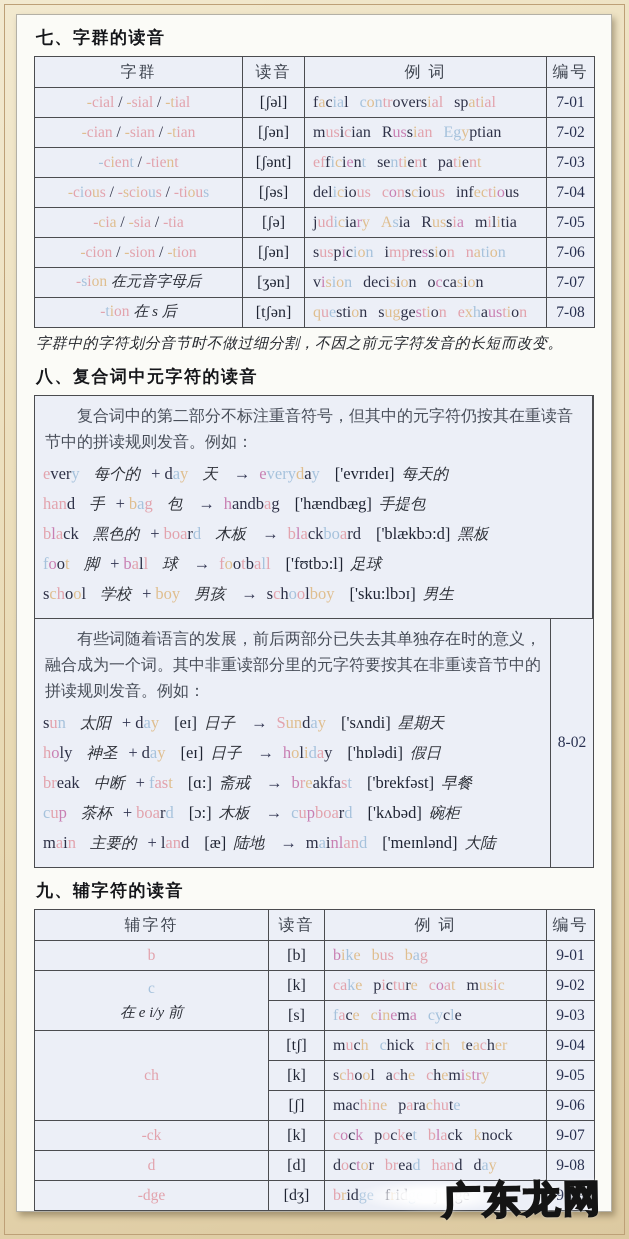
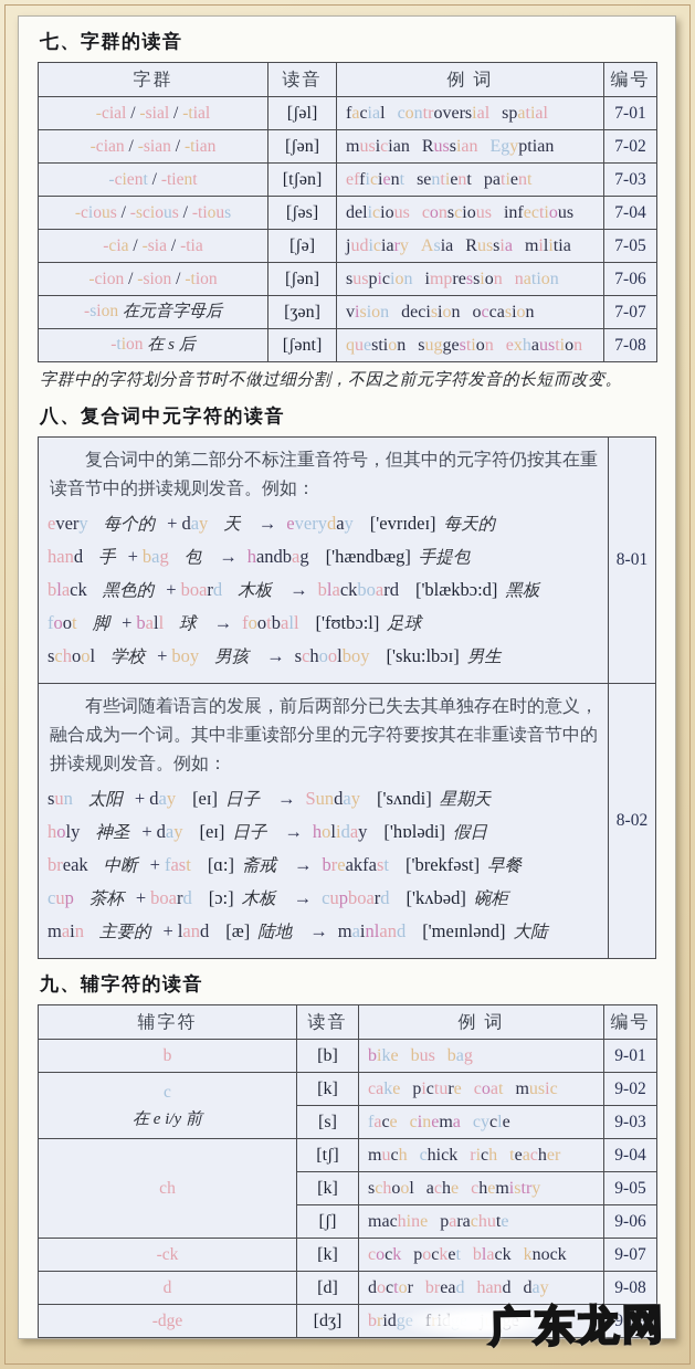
  七、字群的读音
  字群	读音	例 词	编号
  -cial / -sial / -tial	[ʃəl]	facial controversial spatial	7-01
  -cian / -sian / -tian	[ʃən]	musician Russian Egyptian	7-02
- -cient / -tient	[ʃənt]	efficient sentient patient	7-03
+ -cient / -tient	[tʃən]	efficient sentient patient	7-03
  -cious / -scious / -tious	[ʃəs]	delicious conscious infectious	7-04
  -cia / -sia / -tia	[ʃə]	judiciary Asia Russia militia	7-05
  -cion / -sion / -tion	[ʃən]	suspicion impression nation	7-06
  -sion 在元音字母后	[ʒən]	vision decision occasion	7-07
- -tion 在 s 后	[tʃən]	question suggestion exhaustion	7-08
+ -tion 在 s 后	[ʃənt]	question suggestion exhaustion	7-08
  字群中的字符划分音节时不做过细分割，不因之前元字符发音的长短而改变。
  八、复合词中元字符的读音
  复合词中的第二部分不标注重音符号，但其中的元字符仍按其在重读音节中的拼读规则发音。例如：
  every 每个的 + day 天 → everyday ['evrɪdeɪ] 每天的
  hand 手 + bag 包 → handbag ['hændbæg] 手提包
  black 黑色的 + board 木板 → blackboard ['blækbɔ:d] 黑板
  foot 脚 + ball 球 → football ['fʊtbɔ:l] 足球
  school 学校 + boy 男孩 → schoolboy ['sku:lbɔɪ] 男生
+ 8-01
  有些词随着语言的发展，前后两部分已失去其单独存在时的意义，融合成为一个词。其中非重读部分里的元字符要按其在非重读音节中的拼读规则发音。例如：
  sun 太阳 + day [eɪ] 日子 → Sunday ['sʌndi] 星期天
  holy 神圣 + day [eɪ] 日子 → holiday ['hɒlədi] 假日
  break 中断 + fast [ɑ:] 斋戒 → breakfast ['brekfəst] 早餐
  cup 茶杯 + board [ɔ:] 木板 → cupboard ['kʌbəd] 碗柜
  main 主要的 + land [æ] 陆地 → mainland ['meɪnlənd] 大陆
  8-02
  九、辅字符的读音
  辅字符	读音	例 词	编号
  b	[b]	bike bus bag	9-01
  c在 e i/y 前	[k]	cake picture coat music	9-02
  [s]	face cinema cycle	9-03
  ch	[tʃ]	much chick rich teacher	9-04
  [k]	school ache chemistry	9-05
  [ʃ]	machine parachute	9-06
  -ck	[k]	cock pocket black knock	9-07
  d	[d]	doctor bread hand day	9-08
  广东龙网
